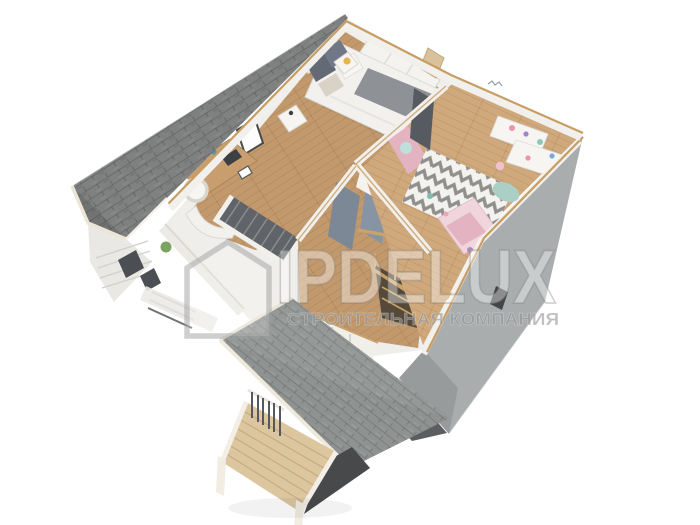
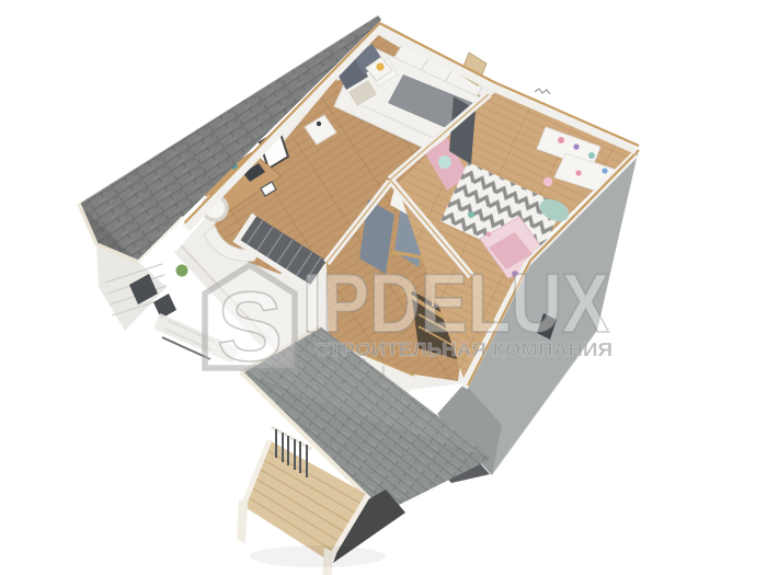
+ S
  IPDELUX
  СТРОИТЕЛЬНАЯ КОМПАНИЯ
